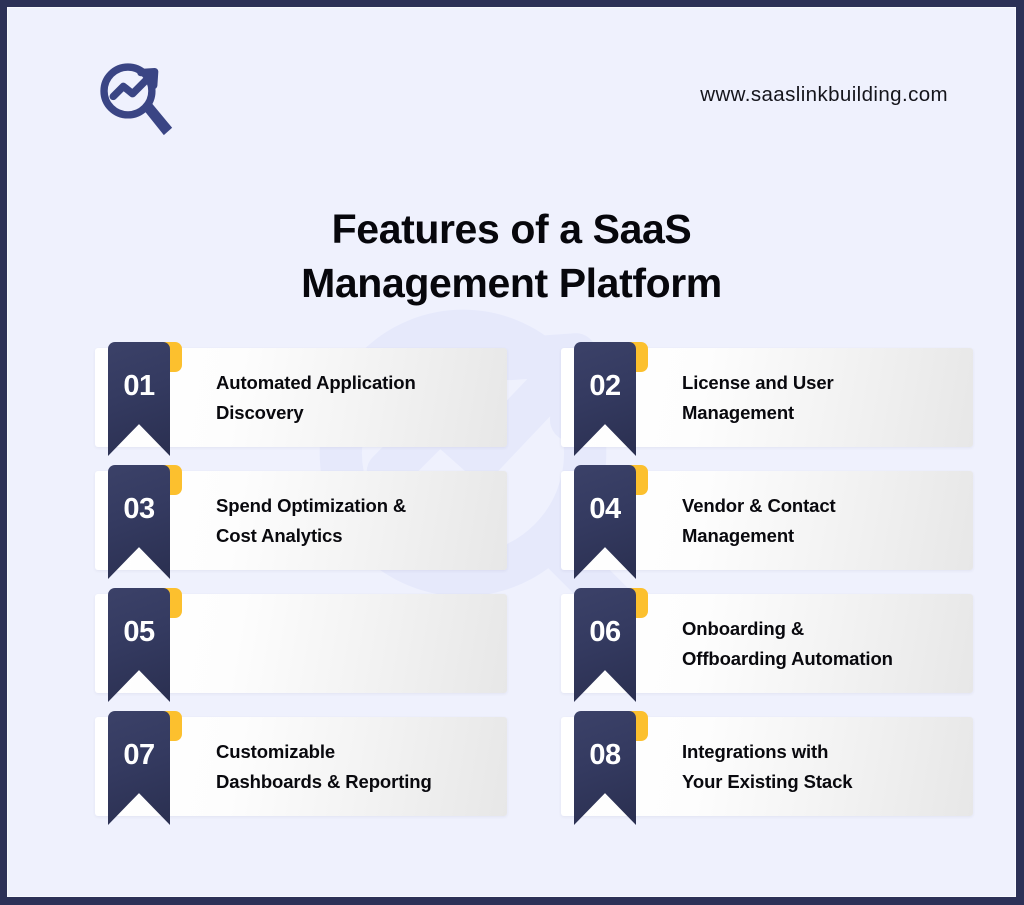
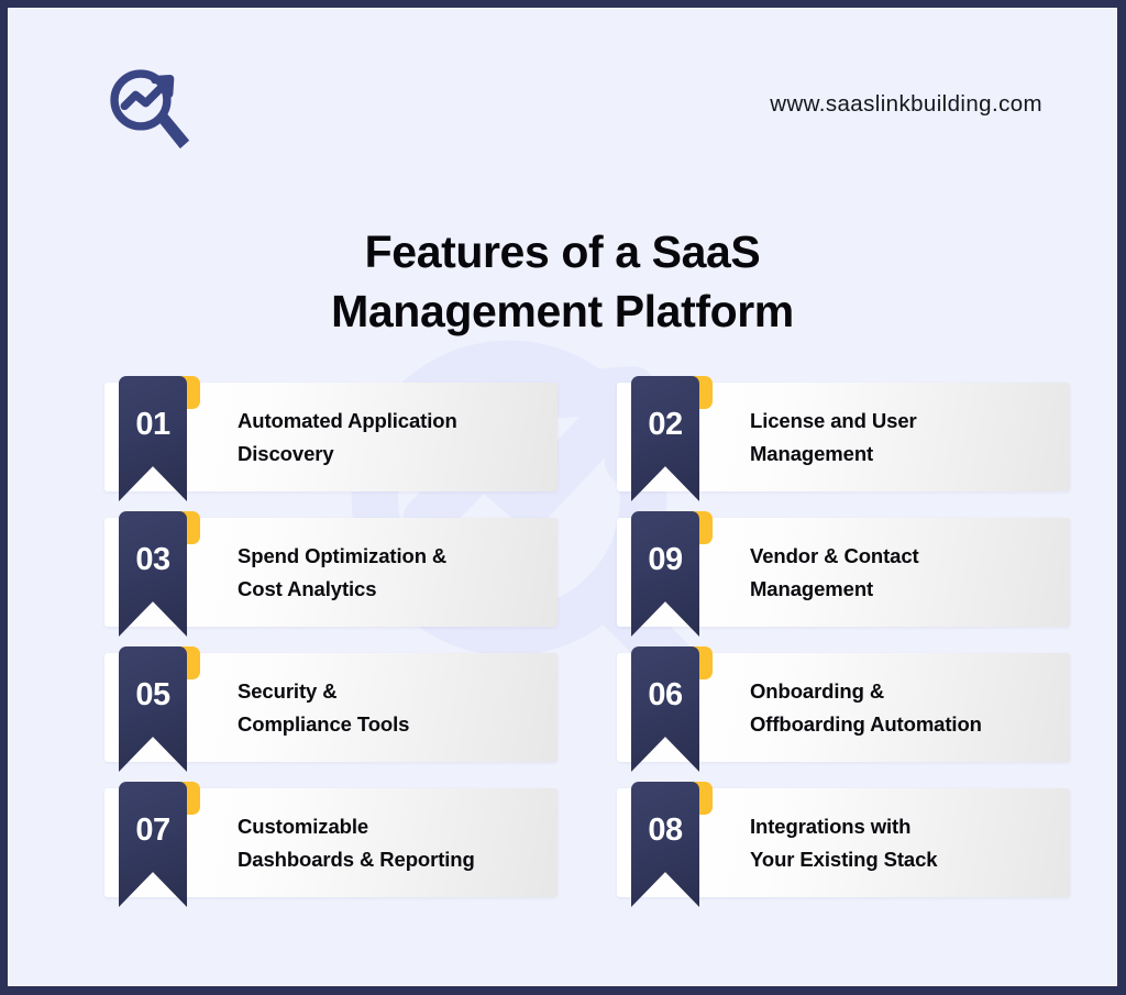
  www.saaslinkbuilding.com
  Features of a SaaS
  Management Platform
  01
  Automated Application
  Discovery
  02
  License and User
  Management
  03
  Spend Optimization &
  Cost Analytics
- 04
+ 09
  Vendor & Contact
  Management
  05
+ Security &
+ Compliance Tools
  06
  Onboarding &
  Offboarding Automation
  07
  Customizable
  Dashboards & Reporting
  08
  Integrations with
  Your Existing Stack
